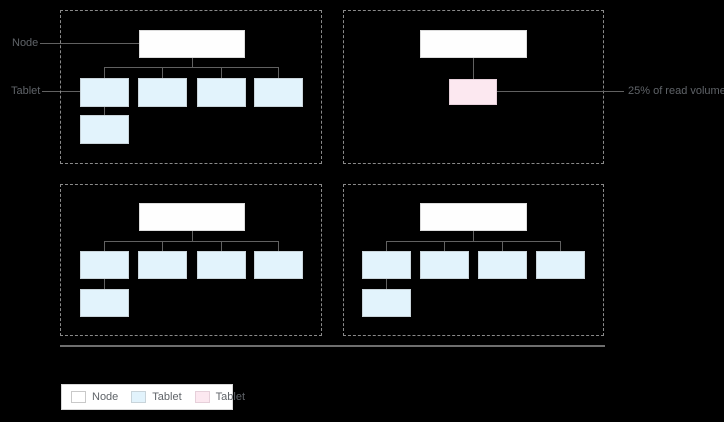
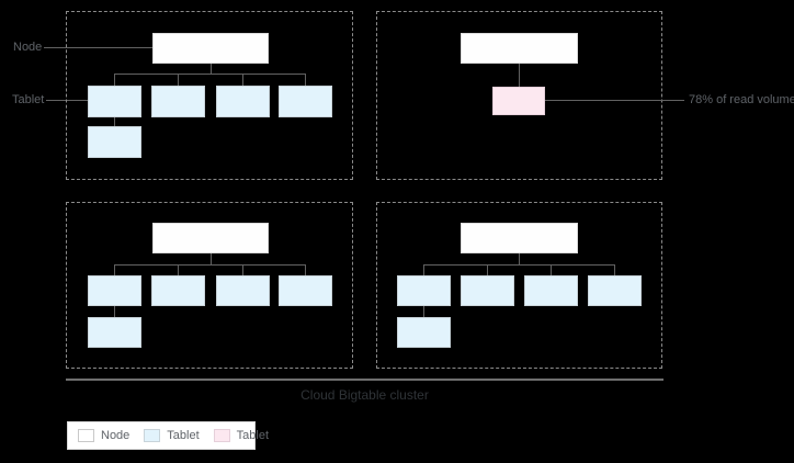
  Node
  Tablet
- 25% of read volume
+ 78% of read volume
+ Cloud Bigtable cluster
  Node
  Tablet
  Tablet
